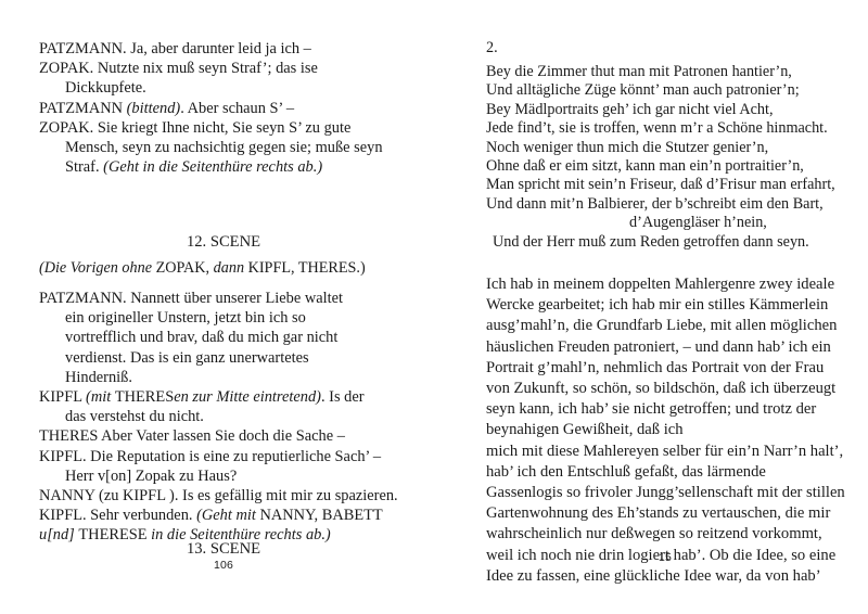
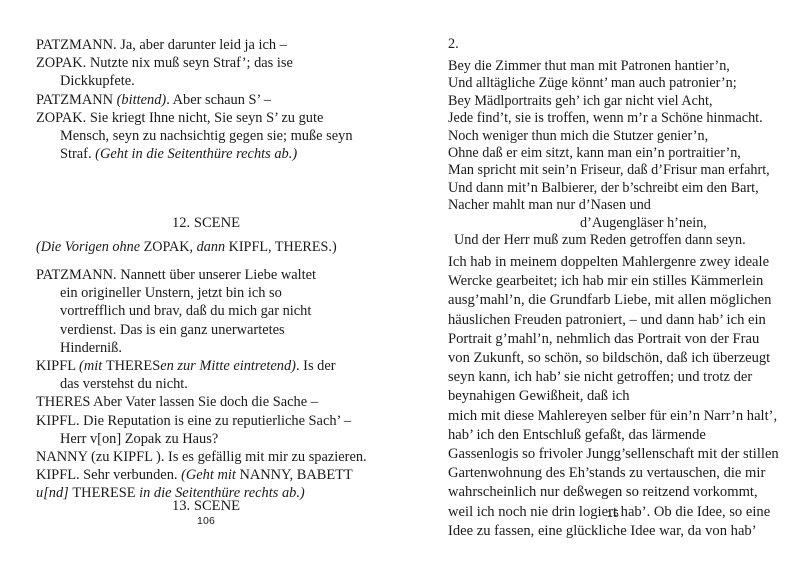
  PATZMANN. Ja, aber darunter leid ja ich –
  ZOPAK. Nutzte nix muß seyn Straf’; das ise
  Dickkupfete.
  PATZMANN (bittend). Aber schaun S’ –
  ZOPAK. Sie kriegt Ihne nicht, Sie seyn S’ zu gute
  Mensch, seyn zu nachsichtig gegen sie; muße seyn
  Straf. (Geht in die Seitenthüre rechts ab.)
  12. SCENE
  (Die Vorigen ohne ZOPAK, dann KIPFL, THERES.)
  PATZMANN. Nannett über unserer Liebe waltet
  ein origineller Unstern, jetzt bin ich so
  vortrefflich und brav, daß du mich gar nicht
  verdienst. Das is ein ganz unerwartetes
  Hinderniß.
  KIPFL (mit THERESen zur Mitte eintretend). Is der
  das verstehst du nicht.
  THERES Aber Vater lassen Sie doch die Sache –
  KIPFL. Die Reputation is eine zu reputierliche Sach’ –
  Herr v[on] Zopak zu Haus?
  NANNY (zu KIPFL ). Is es gefällig mit mir zu spazieren.
  KIPFL. Sehr verbunden. (Geht mit NANNY, BABETT
  u[nd] THERESE in die Seitenthüre rechts ab.)
  13. SCENE
  106
  2.
  Bey die Zimmer thut man mit Patronen hantier’n,
  Und alltägliche Züge könnt’ man auch patronier’n;
  Bey Mädlportraits geh’ ich gar nicht viel Acht,
  Jede find’t, sie is troffen, wenn m’r a Schöne hinmacht.
  Noch weniger thun mich die Stutzer genier’n,
  Ohne daß er eim sitzt, kann man ein’n portraitier’n,
  Man spricht mit sein’n Friseur, daß d’Frisur man erfahrt,
  Und dann mit’n Balbierer, der b’schreibt eim den Bart,
+ Nacher mahlt man nur d’Nasen und
  d’Augengläser h’nein,
  Und der Herr muß zum Reden getroffen dann seyn.
  Ich hab in meinem doppelten Mahlergenre zwey ideale
  Wercke gearbeitet; ich hab mir ein stilles Kämmerlein
  ausg’mahl’n, die Grundfarb Liebe, mit allen möglichen
  häuslichen Freuden patroniert, – und dann hab’ ich ein
  Portrait g’mahl’n, nehmlich das Portrait von der Frau
  von Zukunft, so schön, so bildschön, daß ich überzeugt
  seyn kann, ich hab’ sie nicht getroffen; und trotz der
  beynahigen Gewißheit, daß ich
  mich mit diese Mahlereyen selber für ein’n Narr’n halt’,
  hab’ ich den Entschluß gefaßt, das lärmende
  Gassenlogis so frivoler Jungg’sellenschaft mit der stillen
  Gartenwohnung des Eh’stands zu vertauschen, die mir
  wahrscheinlich nur deßwegen so reitzend vorkommt,
  weil ich noch nie drin logiert hab’. Ob die Idee, so eine
  Idee zu fassen, eine glückliche Idee war, da von hab’
  15
